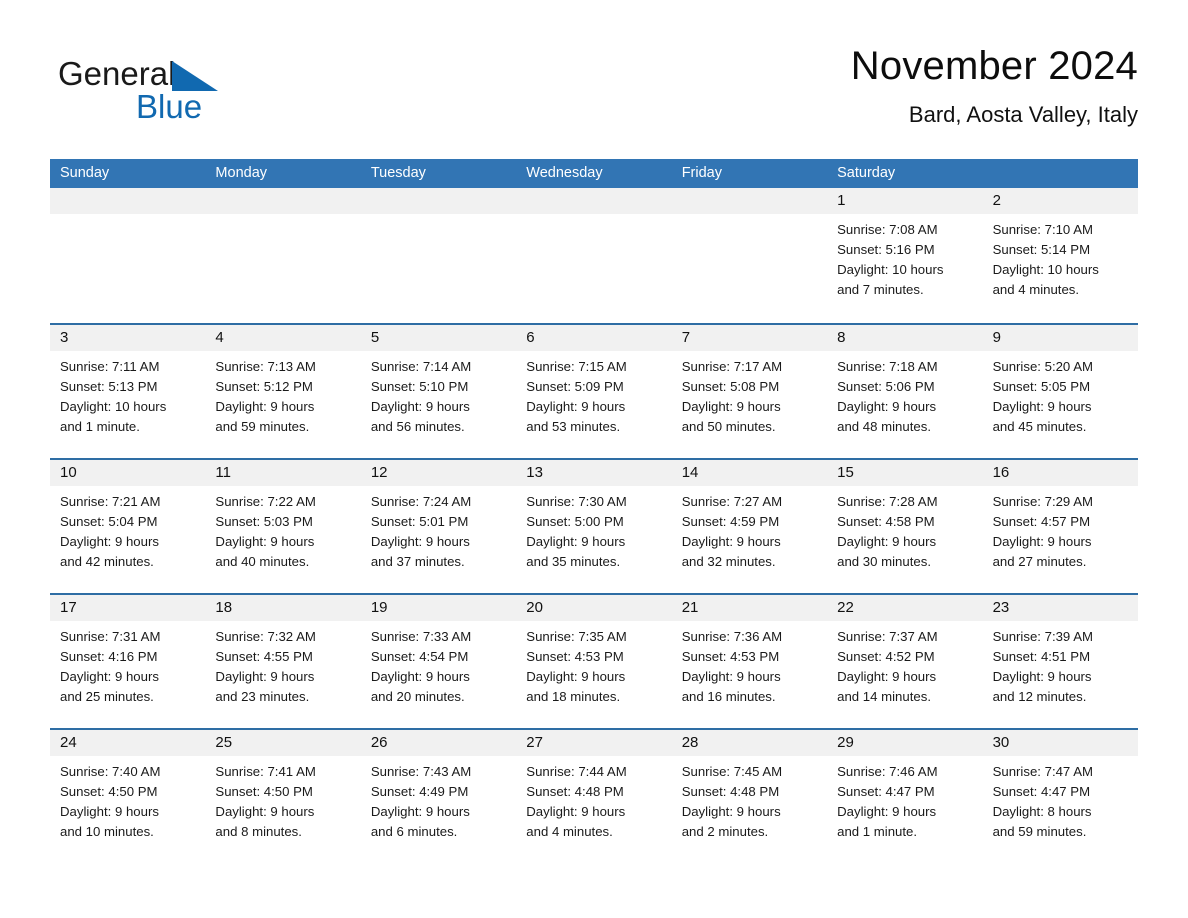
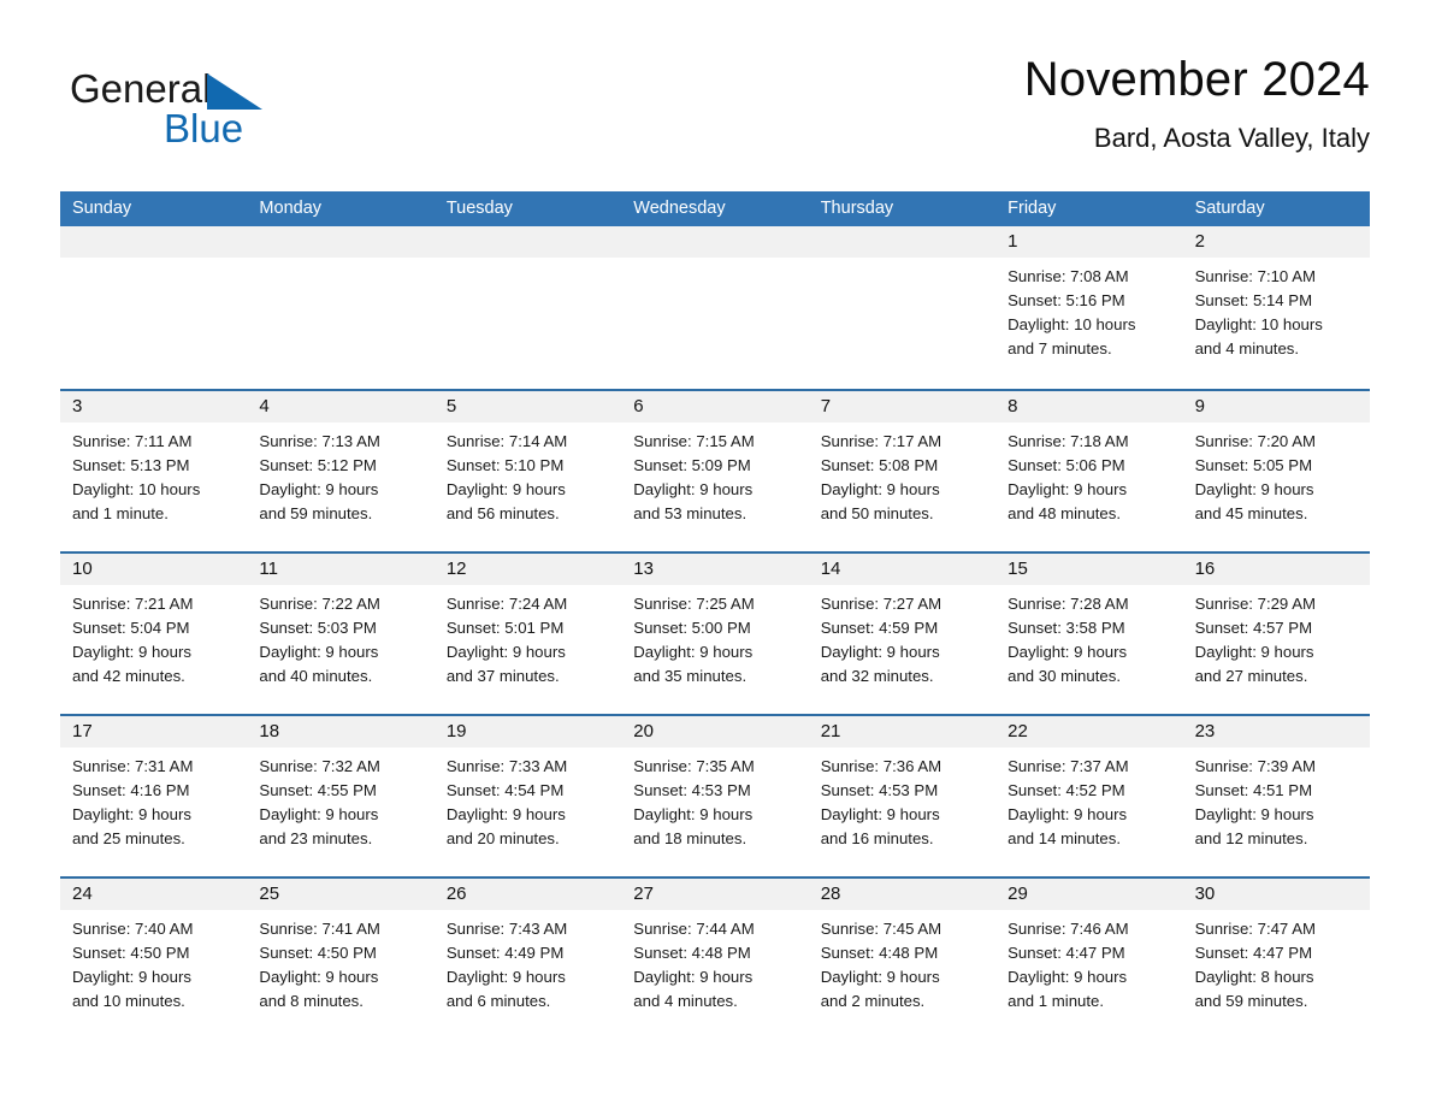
  General
  Blue
  November 2024
  Bard, Aosta Valley, Italy
  Sunday
  Monday
  Tuesday
  Wednesday
+ Thursday
  Friday
  Saturday
  1
  Sunrise: 7:08 AM
  Sunset: 5:16 PM
  Daylight: 10 hours
  and 7 minutes.
  2
  Sunrise: 7:10 AM
  Sunset: 5:14 PM
  Daylight: 10 hours
  and 4 minutes.
  3
  Sunrise: 7:11 AM
  Sunset: 5:13 PM
  Daylight: 10 hours
  and 1 minute.
  4
  Sunrise: 7:13 AM
  Sunset: 5:12 PM
  Daylight: 9 hours
  and 59 minutes.
  5
  Sunrise: 7:14 AM
  Sunset: 5:10 PM
  Daylight: 9 hours
  and 56 minutes.
  6
  Sunrise: 7:15 AM
  Sunset: 5:09 PM
  Daylight: 9 hours
  and 53 minutes.
  7
  Sunrise: 7:17 AM
  Sunset: 5:08 PM
  Daylight: 9 hours
  and 50 minutes.
  8
  Sunrise: 7:18 AM
  Sunset: 5:06 PM
  Daylight: 9 hours
  and 48 minutes.
  9
- Sunrise: 5:20 AM
+ Sunrise: 7:20 AM
  Sunset: 5:05 PM
  Daylight: 9 hours
  and 45 minutes.
  10
  Sunrise: 7:21 AM
  Sunset: 5:04 PM
  Daylight: 9 hours
  and 42 minutes.
  11
  Sunrise: 7:22 AM
  Sunset: 5:03 PM
  Daylight: 9 hours
  and 40 minutes.
  12
  Sunrise: 7:24 AM
  Sunset: 5:01 PM
  Daylight: 9 hours
  and 37 minutes.
  13
- Sunrise: 7:30 AM
+ Sunrise: 7:25 AM
  Sunset: 5:00 PM
  Daylight: 9 hours
  and 35 minutes.
  14
  Sunrise: 7:27 AM
  Sunset: 4:59 PM
  Daylight: 9 hours
  and 32 minutes.
  15
  Sunrise: 7:28 AM
- Sunset: 4:58 PM
+ Sunset: 3:58 PM
  Daylight: 9 hours
  and 30 minutes.
  16
  Sunrise: 7:29 AM
  Sunset: 4:57 PM
  Daylight: 9 hours
  and 27 minutes.
  17
  Sunrise: 7:31 AM
  Sunset: 4:16 PM
  Daylight: 9 hours
  and 25 minutes.
  18
  Sunrise: 7:32 AM
  Sunset: 4:55 PM
  Daylight: 9 hours
  and 23 minutes.
  19
  Sunrise: 7:33 AM
  Sunset: 4:54 PM
  Daylight: 9 hours
  and 20 minutes.
  20
  Sunrise: 7:35 AM
  Sunset: 4:53 PM
  Daylight: 9 hours
  and 18 minutes.
  21
  Sunrise: 7:36 AM
  Sunset: 4:53 PM
  Daylight: 9 hours
  and 16 minutes.
  22
  Sunrise: 7:37 AM
  Sunset: 4:52 PM
  Daylight: 9 hours
  and 14 minutes.
  23
  Sunrise: 7:39 AM
  Sunset: 4:51 PM
  Daylight: 9 hours
  and 12 minutes.
  24
  Sunrise: 7:40 AM
  Sunset: 4:50 PM
  Daylight: 9 hours
  and 10 minutes.
  25
  Sunrise: 7:41 AM
  Sunset: 4:50 PM
  Daylight: 9 hours
  and 8 minutes.
  26
  Sunrise: 7:43 AM
  Sunset: 4:49 PM
  Daylight: 9 hours
  and 6 minutes.
  27
  Sunrise: 7:44 AM
  Sunset: 4:48 PM
  Daylight: 9 hours
  and 4 minutes.
  28
  Sunrise: 7:45 AM
  Sunset: 4:48 PM
  Daylight: 9 hours
  and 2 minutes.
  29
  Sunrise: 7:46 AM
  Sunset: 4:47 PM
  Daylight: 9 hours
  and 1 minute.
  30
  Sunrise: 7:47 AM
  Sunset: 4:47 PM
  Daylight: 8 hours
  and 59 minutes.
